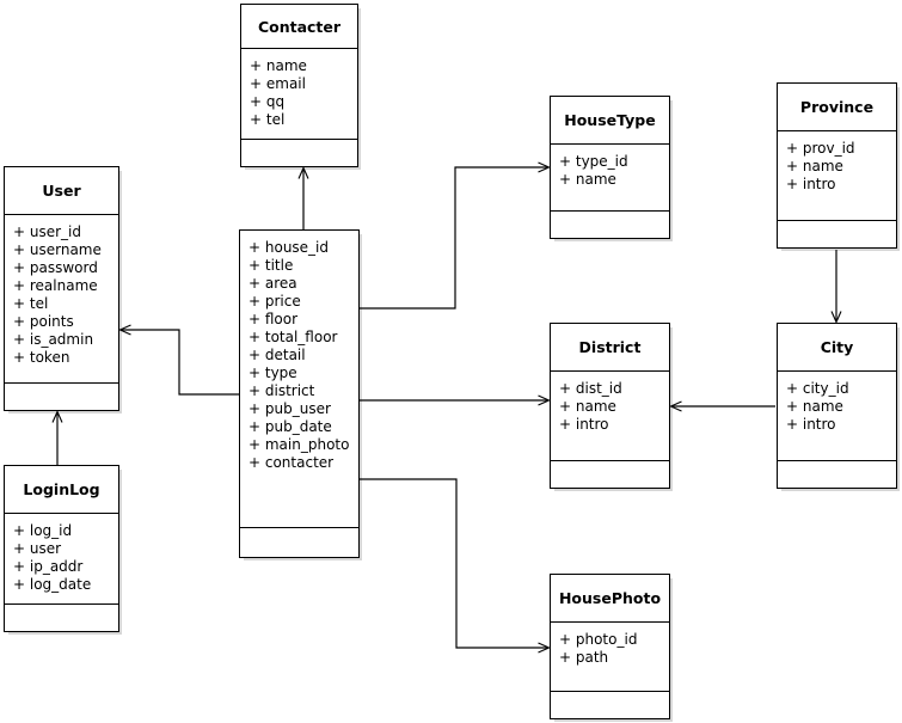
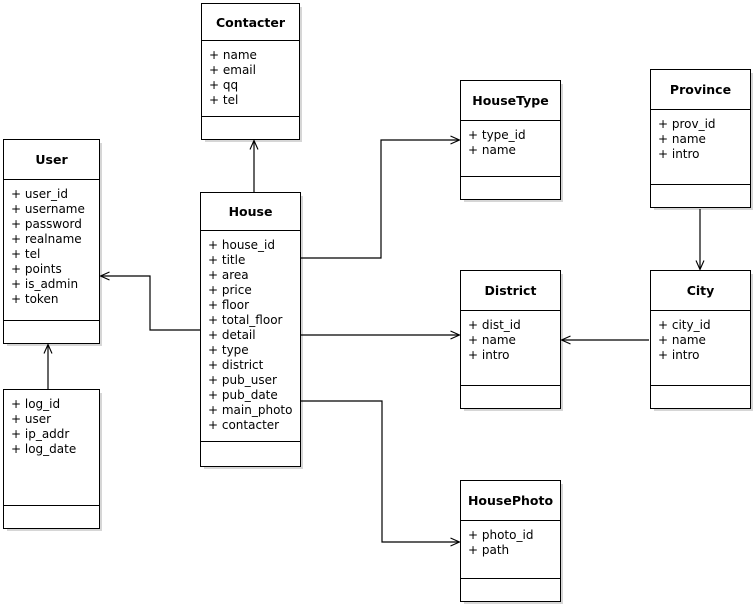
  Contacter
  + name
  + email
  + qq
  + tel
  User
  + user_id
  + username
  + password
  + realname
  + tel
  + points
  + is_admin
  + token
+ House
  + house_id
  + title
  + area
  + price
  + floor
  + total_floor
  + detail
  + type
  + district
  + pub_user
  + pub_date
  + main_photo
  + contacter
- LoginLog
  + log_id
  + user
  + ip_addr
  + log_date
  HouseType
  + type_id
  + name
  Province
  + prov_id
  + name
  + intro
  District
  + dist_id
  + name
  + intro
  City
  + city_id
  + name
  + intro
  HousePhoto
  + photo_id
  + path
